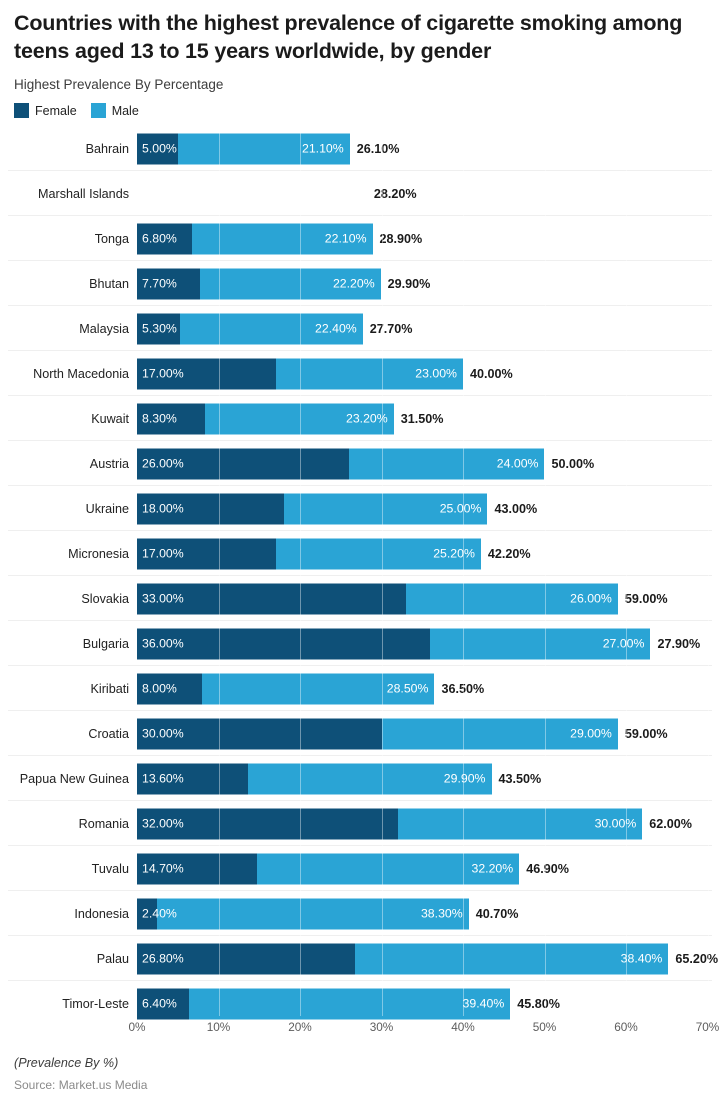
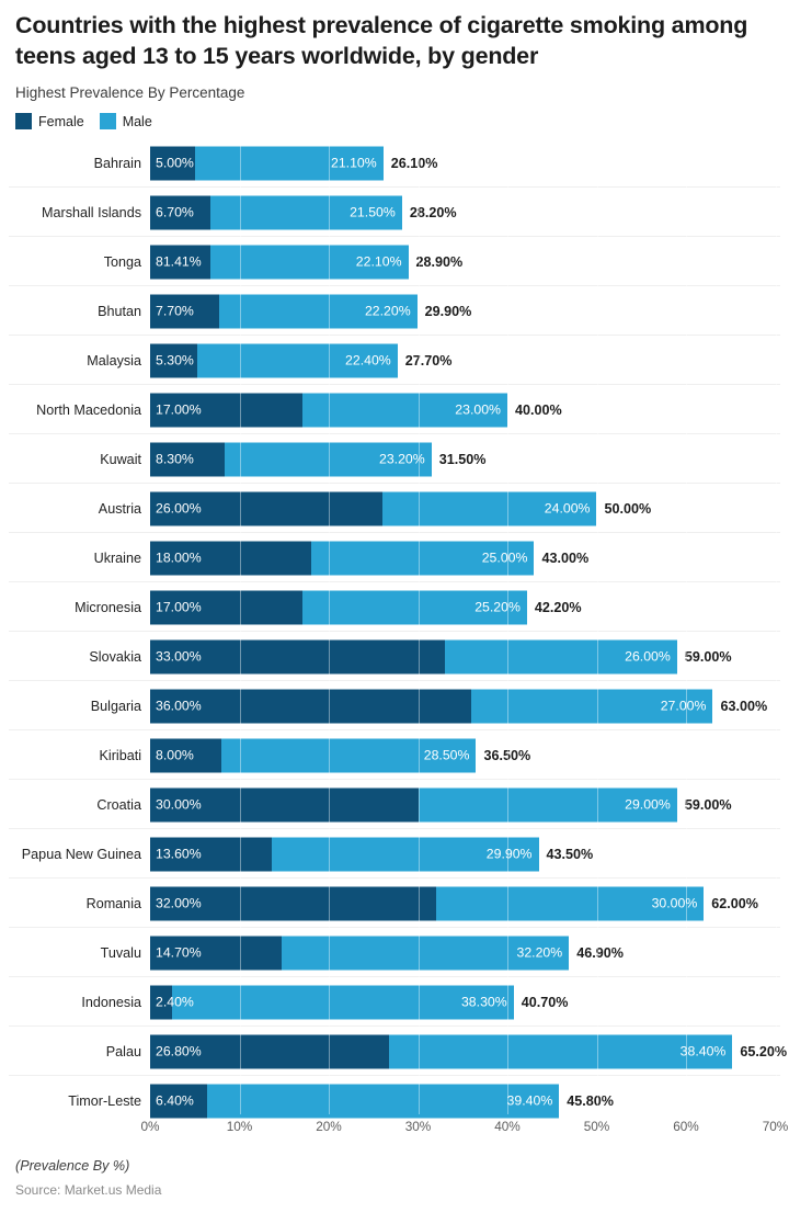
  Countries with the highest prevalence of cigarette smoking among teens aged 13 to 15 years worldwide, by gender
  Highest Prevalence By Percentage
  Female
  Male
  Bahrain
  5.00%
  21.10%
  26.10%
  Marshall Islands
+ 6.70%
+ 21.50%
  28.20%
  Tonga
- 6.80%
+ 81.41%
  22.10%
  28.90%
  Bhutan
  7.70%
  22.20%
  29.90%
  Malaysia
  5.30%
  22.40%
  27.70%
  North Macedonia
  17.00%
  23.00%
  40.00%
  Kuwait
  8.30%
  23.20%
  31.50%
  Austria
  26.00%
  24.00%
  50.00%
  Ukraine
  18.00%
  25.00%
  43.00%
  Micronesia
  17.00%
  25.20%
  42.20%
  Slovakia
  33.00%
  26.00%
  59.00%
  Bulgaria
  36.00%
  27.00%
- 27.90%
+ 63.00%
  Kiribati
  8.00%
  28.50%
  36.50%
  Croatia
  30.00%
  29.00%
  59.00%
  Papua New Guinea
  13.60%
  29.90%
  43.50%
  Romania
  32.00%
  30.00%
  62.00%
  Tuvalu
  14.70%
  32.20%
  46.90%
  Indonesia
  2.40%
  38.30%
  40.70%
  Palau
  26.80%
  38.40%
  65.20%
  Timor-Leste
  6.40%
  39.40%
  45.80%
  0%
  10%
  20%
  30%
  40%
  50%
  60%
  70%
  (Prevalence By %)
  Source: Market.us Media
